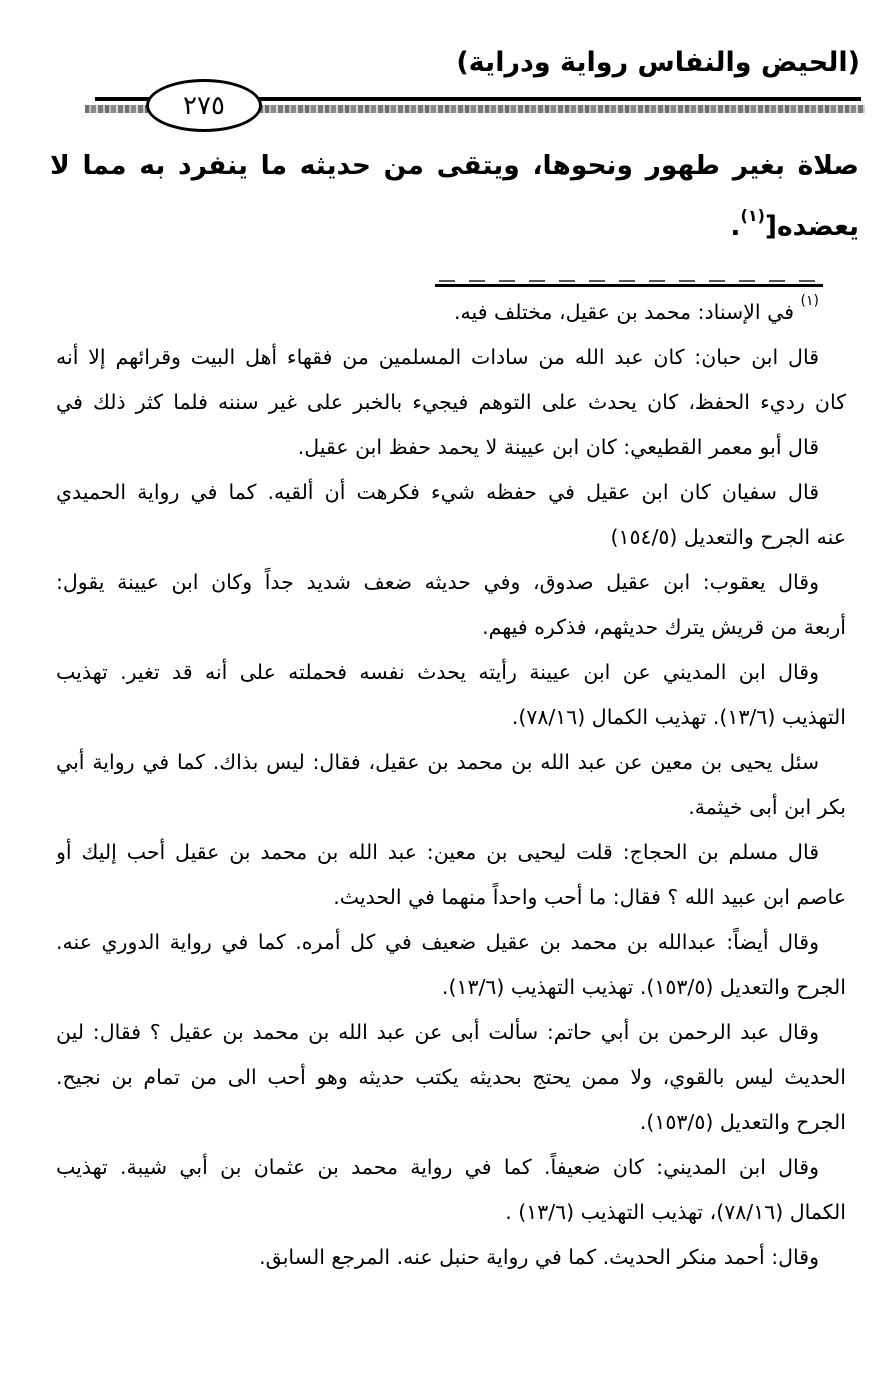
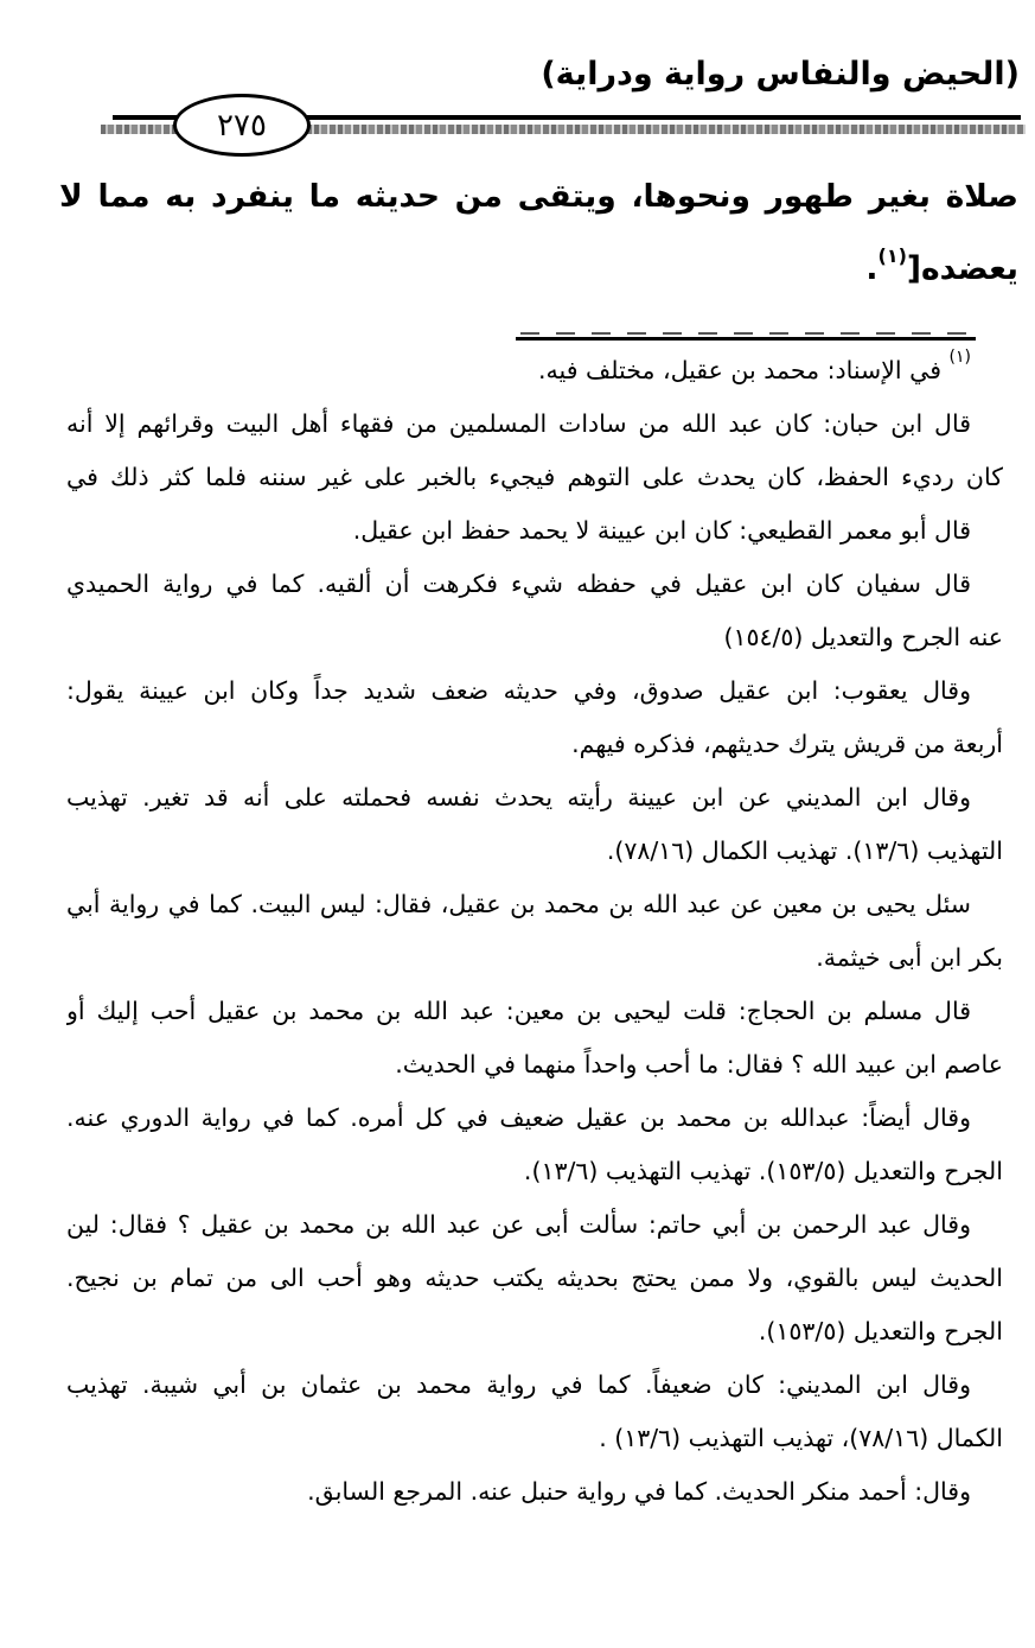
  (الحيض والنفاس رواية ودراية)
  ٢٧٥
  صلاة بغير طهور ونحوها، ويتقى من حديثه ما ينفرد به مما لا
  يعضده](١).
  (١) في الإسناد: محمد بن عقيل، مختلف فيه.
  قال ابن حبان: كان عبد الله من سادات المسلمين من فقهاء أهل البيت وقرائهم إلا أنه
  كان رديء الحفظ، كان يحدث على التوهم فيجيء بالخبر على غير سننه فلما كثر ذلك في
  قال أبو معمر القطيعي: كان ابن عيينة لا يحمد حفظ ابن عقيل.
  قال سفيان كان ابن عقيل في حفظه شيء فكرهت أن ألقيه. كما في رواية الحميدي
  عنه الجرح والتعديل (١٥٤/٥)
  وقال يعقوب: ابن عقيل صدوق، وفي حديثه ضعف شديد جداً وكان ابن عيينة يقول:
  أربعة من قريش يترك حديثهم، فذكره فيهم.
  وقال ابن المديني عن ابن عيينة رأيته يحدث نفسه فحملته على أنه قد تغير. تهذيب
  التهذيب (١٣/٦). تهذيب الكمال (٧٨/١٦).
- سئل يحيى بن معين عن عبد الله بن محمد بن عقيل، فقال: ليس بذاك. كما في رواية أبي
+ سئل يحيى بن معين عن عبد الله بن محمد بن عقيل، فقال: ليس البيت. كما في رواية أبي
  بكر ابن أبى خيثمة.
  قال مسلم بن الحجاج: قلت ليحيى بن معين: عبد الله بن محمد بن عقيل أحب إليك أو
  عاصم ابن عبيد الله ؟ فقال: ما أحب واحداً منهما في الحديث.
  وقال أيضاً: عبدالله بن محمد بن عقيل ضعيف في كل أمره. كما في رواية الدوري عنه.
  الجرح والتعديل (١٥٣/٥). تهذيب التهذيب (١٣/٦).
  وقال عبد الرحمن بن أبي حاتم: سألت أبى عن عبد الله بن محمد بن عقيل ؟ فقال: لين
  الحديث ليس بالقوي، ولا ممن يحتج بحديثه يكتب حديثه وهو أحب الى من تمام بن نجيح.
  الجرح والتعديل (١٥٣/٥).
  وقال ابن المديني: كان ضعيفاً. كما في رواية محمد بن عثمان بن أبي شيبة. تهذيب
  الكمال (٧٨/١٦)، تهذيب التهذيب (١٣/٦) .
  وقال: أحمد منكر الحديث. كما في رواية حنبل عنه. المرجع السابق.
